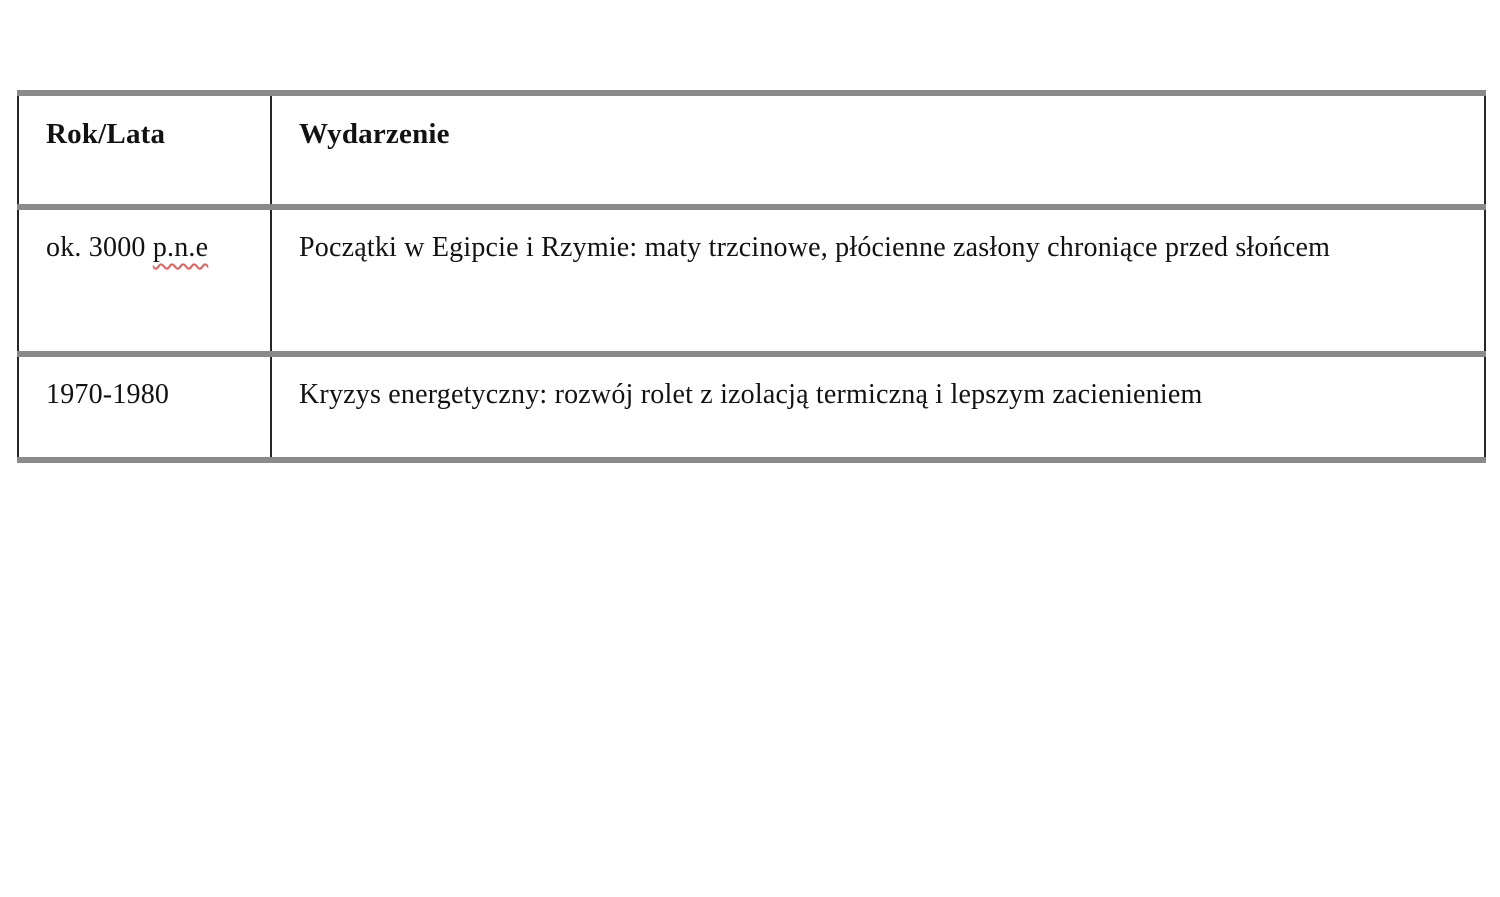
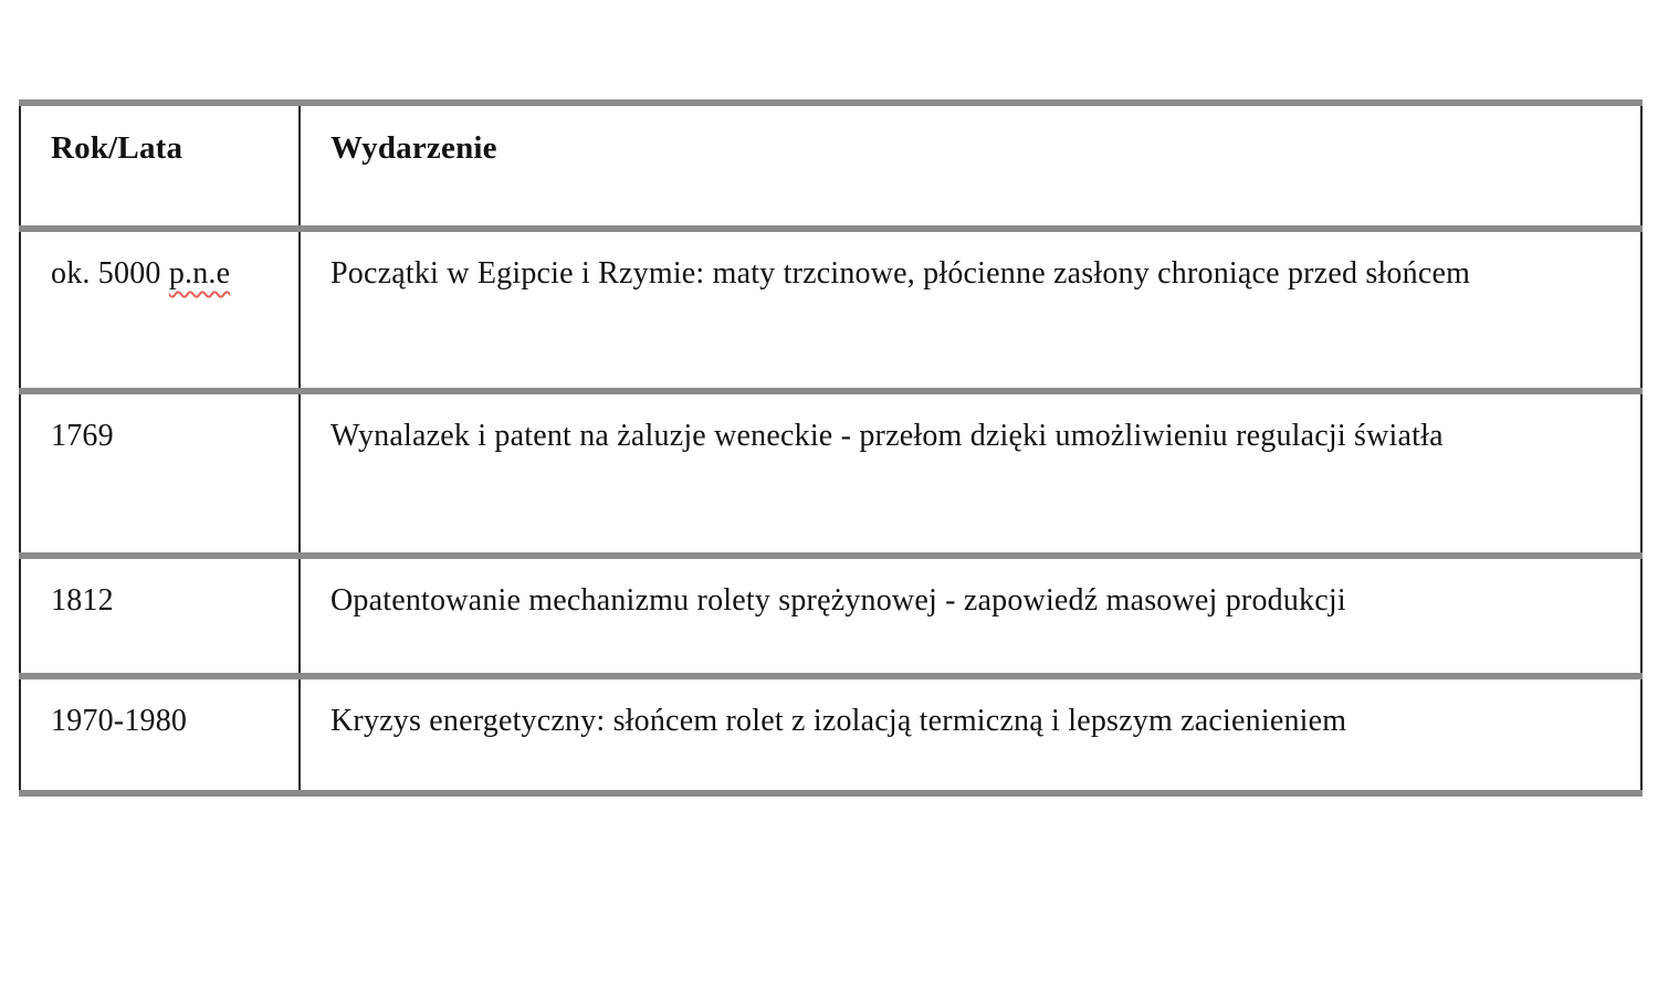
  Rok/Lata	Wydarzenie
- ok. 3000 p.n.e	Początki w Egipcie i Rzymie: maty trzcinowe, płócienne zasłony chroniące przed słońcem
+ ok. 5000 p.n.e	Początki w Egipcie i Rzymie: maty trzcinowe, płócienne zasłony chroniące przed słońcem
+ 1769	Wynalazek i patent na żaluzje weneckie - przełom dzięki umożliwieniu regulacji światła
+ 1812	Opatentowanie mechanizmu rolety sprężynowej - zapowiedź masowej produkcji
- 1970-1980	Kryzys energetyczny: rozwój rolet z izolacją termiczną i lepszym zacienieniem
+ 1970-1980	Kryzys energetyczny: słońcem rolet z izolacją termiczną i lepszym zacienieniem
